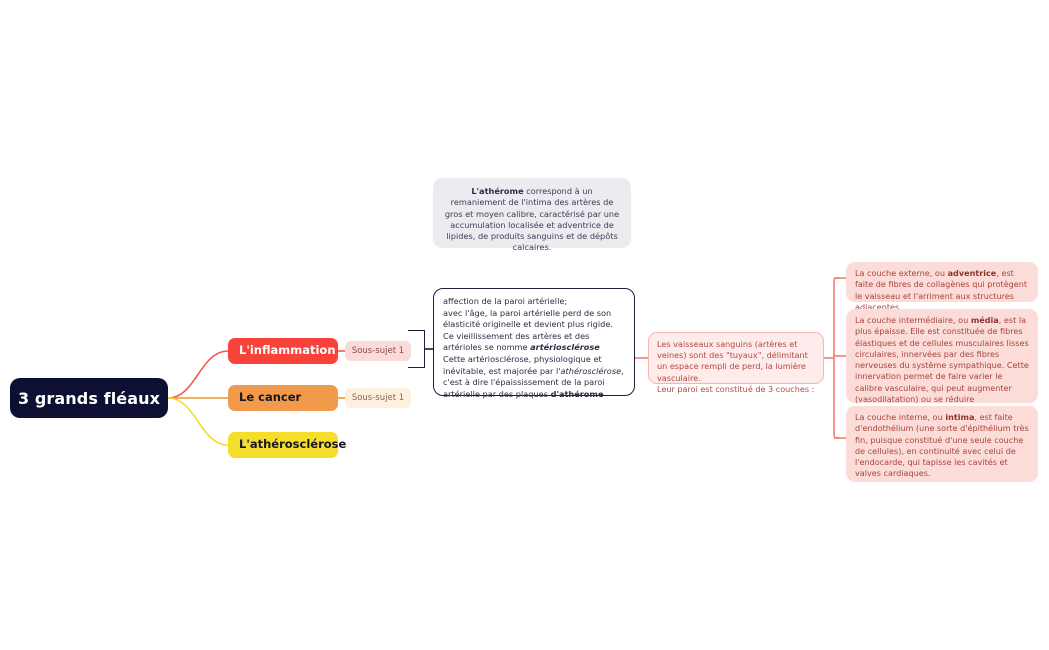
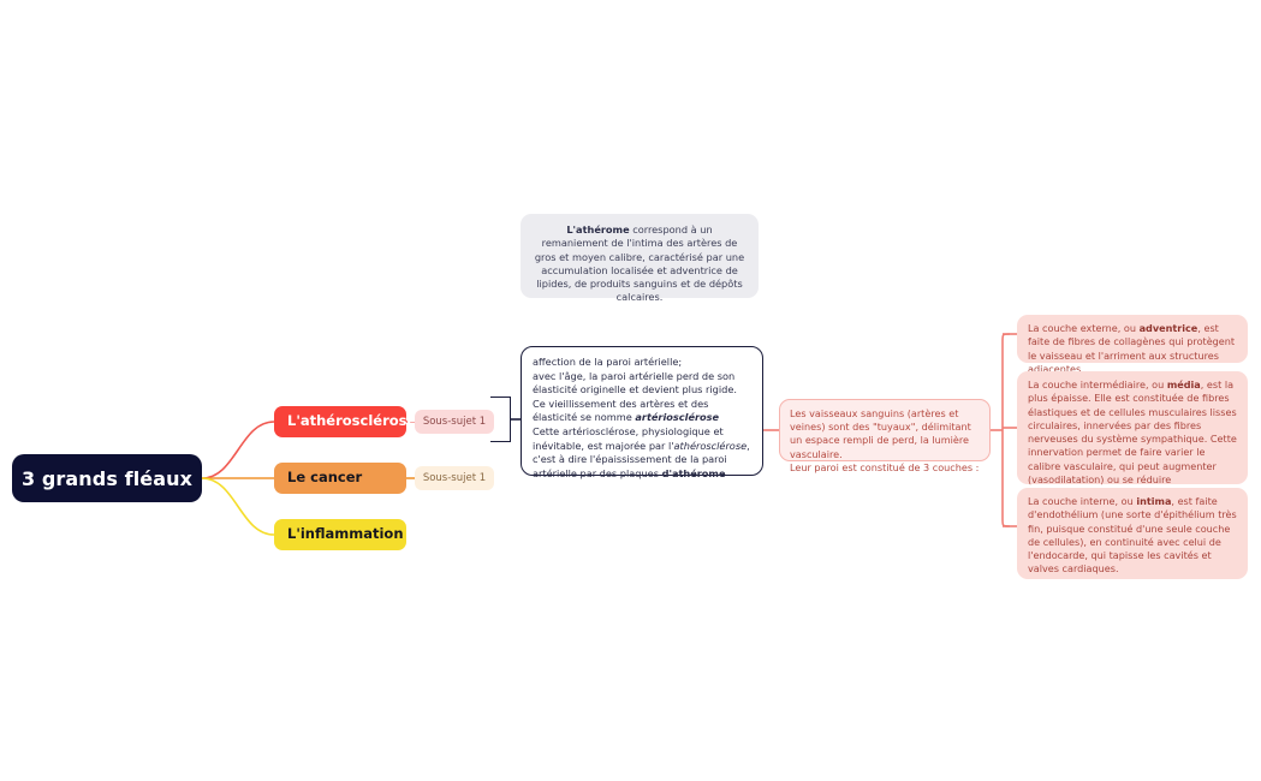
  3 grands fléaux
- L'inflammation
+ L'athérosclérose
  Le cancer
- L'athérosclérose
+ L'inflammation
  Sous-sujet 1
  Sous-sujet 1
  L'athérome correspond à un remaniement de l'intima des artères de gros et moyen calibre, caractérisé par une accumulation localisée et adventrice de lipides, de produits sanguins et de dépôts calcaires.
  affection de la paroi artérielle;
  avec l'âge, la paroi artérielle perd de son élasticité originelle et devient plus rigide.
- Ce vieillissement des artères et des artérioles se nomme artériosclérose
+ Ce vieillissement des artères et des élasticité se nomme artériosclérose
  Cette artériosclérose, physiologique et inévitable, est majorée par l'athérosclérose, c'est à dire l'épaississement de la paroi artérielle par des plaques d'athérome
  Les vaisseaux sanguins (artères et veines) sont des "tuyaux", délimitant un espace rempli de perd, la lumière vasculaire.
  Leur paroi est constitué de 3 couches :
  La couche externe, ou adventrice, est faite de fibres de collagènes qui protègent le vaisseau et l'arriment aux structures adjacentes
  La couche intermédiaire, ou média, est la plus épaisse. Elle est constituée de fibres élastiques et de cellules musculaires lisses circulaires, innervées par des fibres nerveuses du système sympathique. Cette innervation permet de faire varier le calibre vasculaire, qui peut augmenter (vasodilatation) ou se réduire
  La couche interne, ou intima, est faite d'endothélium (une sorte d'épithélium très fin, puisque constitué d'une seule couche de cellules), en continuité avec celui de l'endocarde, qui tapisse les cavités et valves cardiaques.
